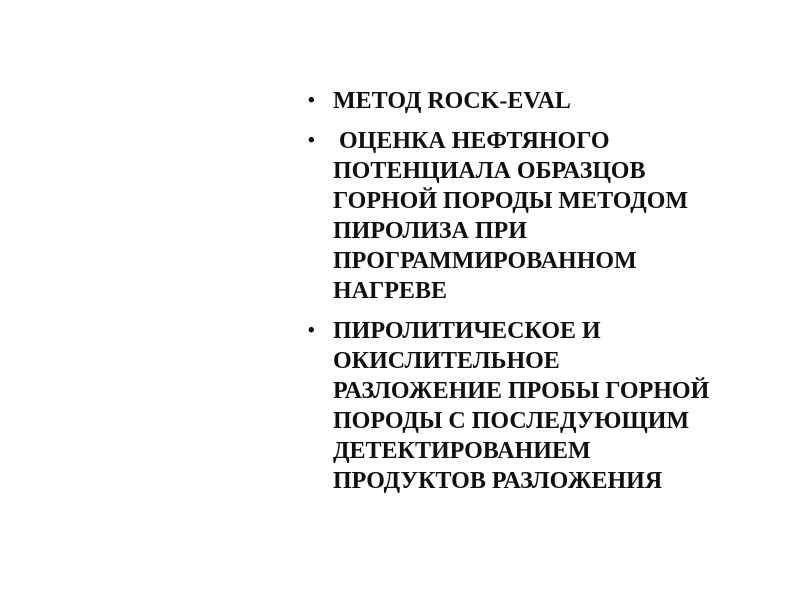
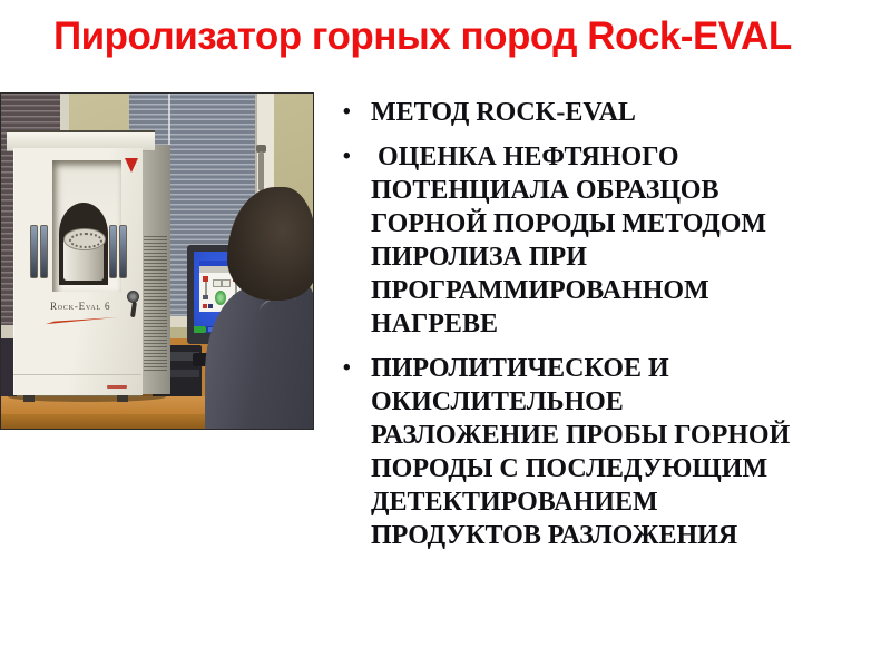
+ Пиролизатор горных пород Rock-EVAL
+ Rock-Eval 6
  •
  МЕТОД ROCK-EVAL
  •
  ОЦЕНКА НЕФТЯНОГО
  ПОТЕНЦИАЛА ОБРАЗЦОВ
  ГОРНОЙ ПОРОДЫ МЕТОДОМ
  ПИРОЛИЗА ПРИ
  ПРОГРАММИРОВАННОМ
  НАГРЕВЕ
  •
  ПИРОЛИТИЧЕСКОЕ И
  ОКИСЛИТЕЛЬНОЕ
  РАЗЛОЖЕНИЕ ПРОБЫ ГОРНОЙ
  ПОРОДЫ С ПОСЛЕДУЮЩИМ
  ДЕТЕКТИРОВАНИЕМ
  ПРОДУКТОВ РАЗЛОЖЕНИЯ
